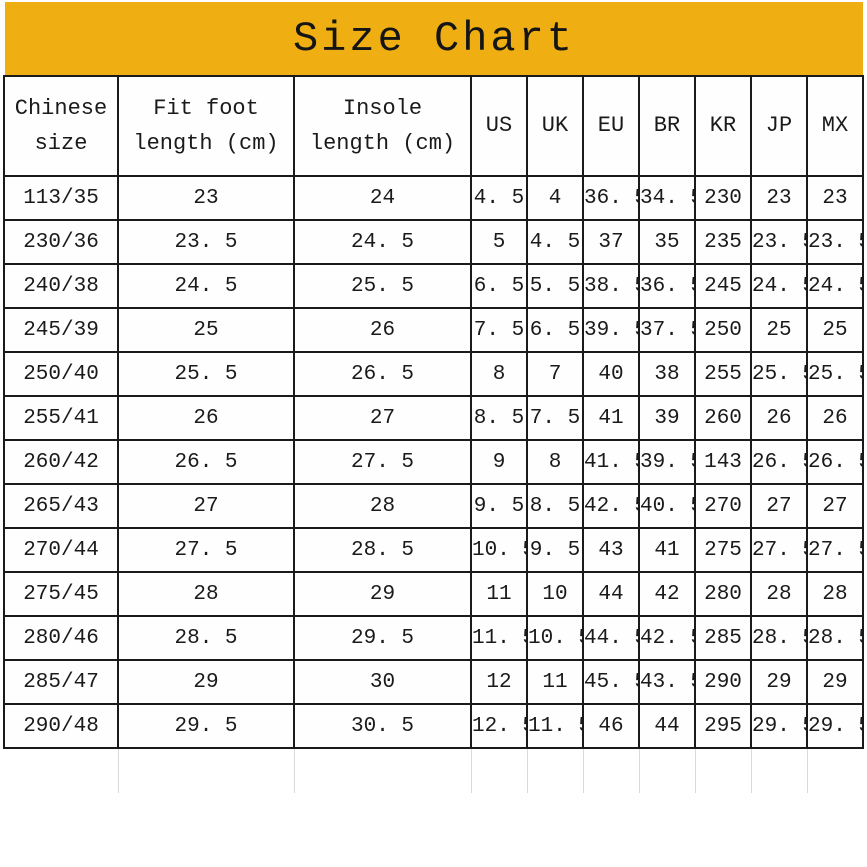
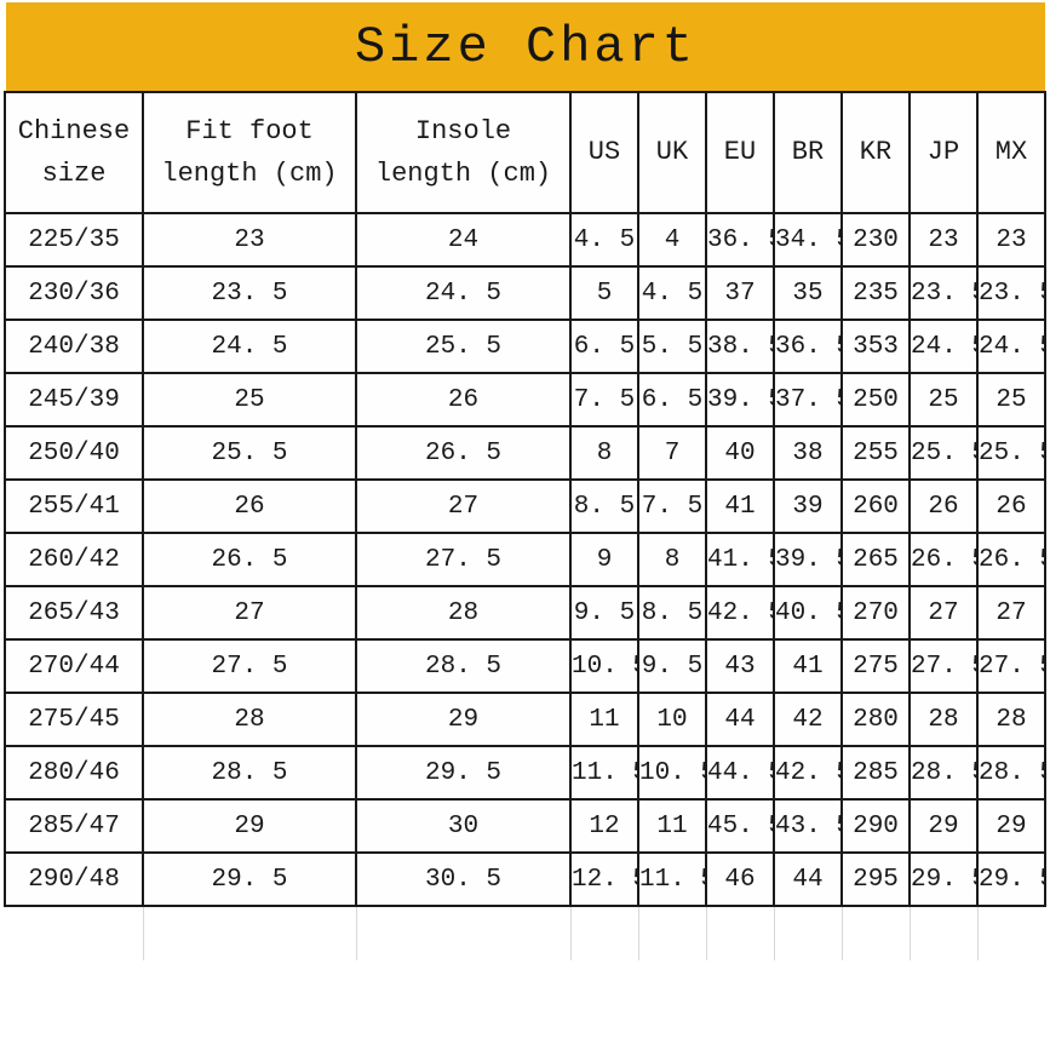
  Size Chart
  Chinese size	Fit foot length (cm)	Insole length (cm)	US	UK	EU	BR	KR	JP	MX
- 113/35	23	24	4. 5	4	36.	34.	230	23	23
+ 225/35	23	24	4. 5	4	36.	34.	230	23	23
  230/36	23. 5	24. 5	5	4. 5	37	35	235	23.	23.
- 240/38	24. 5	25. 5	6. 5	5. 5	38.	36.	245	24.	24.
+ 240/38	24. 5	25. 5	6. 5	5. 5	38.	36.	353	24.	24.
  245/39	25	26	7. 5	6. 5	39.	37.	250	25	25
  250/40	25. 5	26. 5	8	7	40	38	255	25.	25.
  255/41	26	27	8. 5	7. 5	41	39	260	26	26
- 260/42	26. 5	27. 5	9	8	41.	39.	143	26.	26.
+ 260/42	26. 5	27. 5	9	8	41.	39.	265	26.	26.
  265/43	27	28	9. 5	8. 5	42.	40.	270	27	27
  270/44	27. 5	28. 5	10.	9. 5	43	41	275	27.	27.
  275/45	28	29	11	10	44	42	280	28	28
  280/46	28. 5	29. 5	11.	10.	44.	42.	285	28.	28.
  285/47	29	30	12	11	45.	43.	290	29	29
  290/48	29. 5	30. 5	12.	11.	46	44	295	29.	29.
